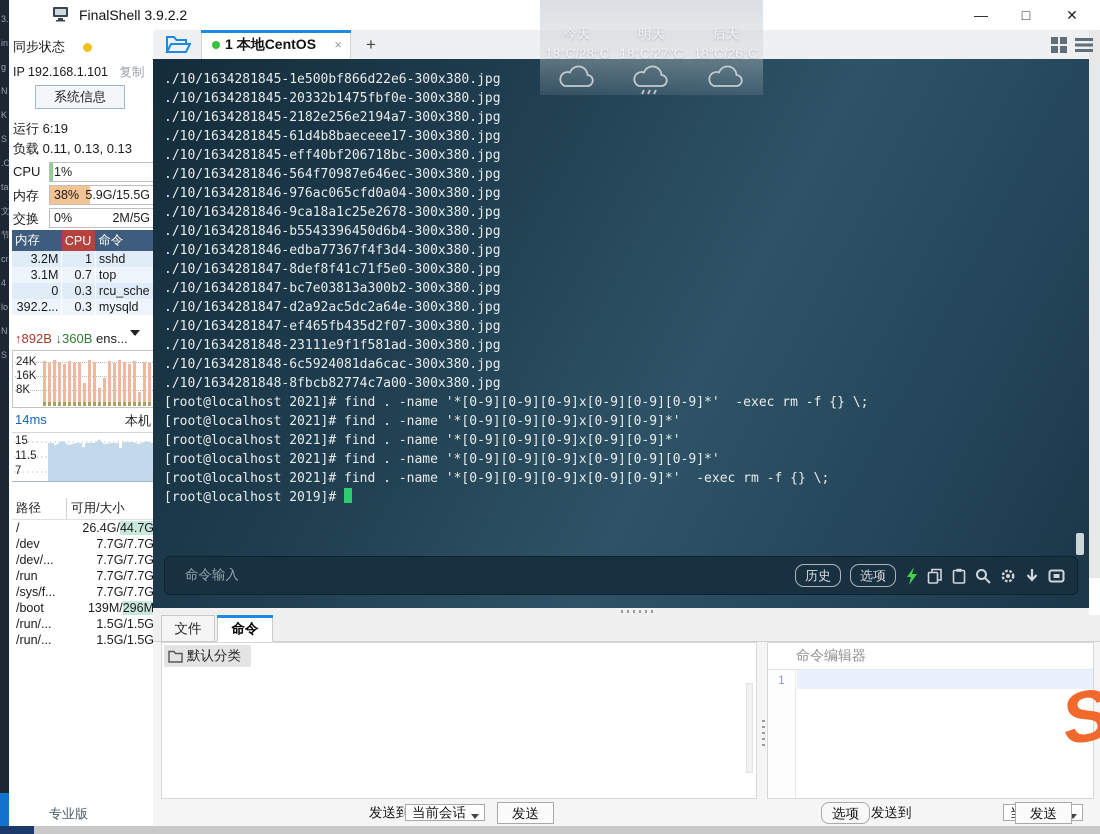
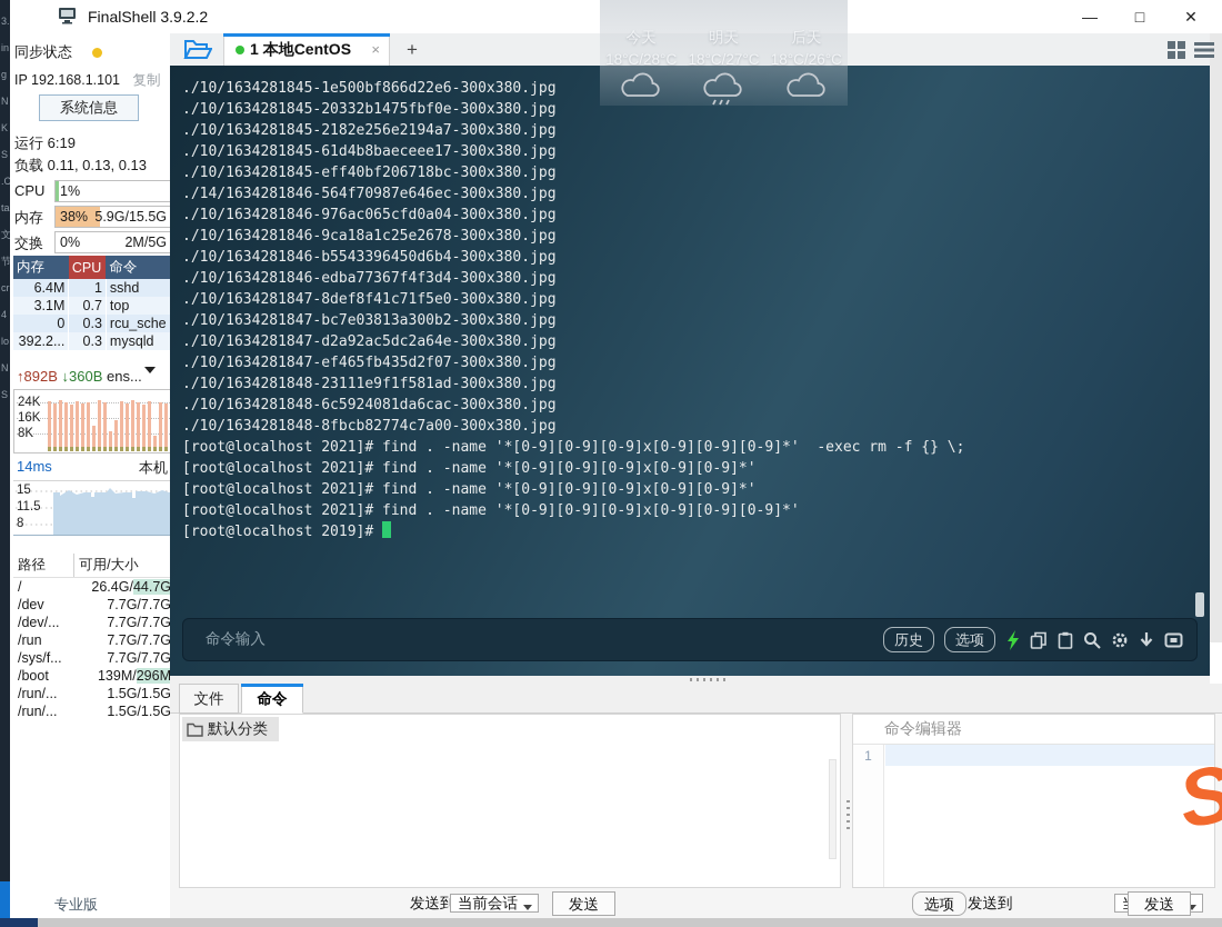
  3.
  in
  g
  N
  K
  S
  .C
  ta
  文
  节
  cr
  4
  lo
  N
  S
  FinalShell 3.9.2.2
  —
  □
  ✕
  同步状态
  IP 192.168.1.101 复制
  系统信息
  运行 6:19
  负载 0.11, 0.13, 0.13
  CPU
  1%
  内存
  38%
  5.9G/15.5G
  交换
  0%
  2M/5G
  内存	CPU	命令
- 3.2M	1	sshd
+ 6.4M	1	sshd
  3.1M	0.7	top
  0	0.3	rcu_sche
  392.2...	0.3	mysqld
  ↑892B ↓360B ens...
  24K
  16K
  8K
  14ms
  本机
  15
  11.5
- 7
+ 8
  路径	可用/大小
  /	26.4G/44.7G
  /dev	7.7G/7.7G
  /dev/...	7.7G/7.7G
  /run	7.7G/7.7G
  /sys/f...	7.7G/7.7G
  /boot	139M/296M
  /run/...	1.5G/1.5G
  /run/...	1.5G/1.5G
  专业版
  1 本地CentOS
  ×
  +
  ./10/1634281845-1e500bf866d22e6-300x380.jpg
  ./10/1634281845-20332b1475fbf0e-300x380.jpg
  ./10/1634281845-2182e256e2194a7-300x380.jpg
  ./10/1634281845-61d4b8baeceee17-300x380.jpg
  ./10/1634281845-eff40bf206718bc-300x380.jpg
- ./10/1634281846-564f70987e646ec-300x380.jpg
+ ./14/1634281846-564f70987e646ec-300x380.jpg
  ./10/1634281846-976ac065cfd0a04-300x380.jpg
  ./10/1634281846-9ca18a1c25e2678-300x380.jpg
  ./10/1634281846-b5543396450d6b4-300x380.jpg
  ./10/1634281846-edba77367f4f3d4-300x380.jpg
  ./10/1634281847-8def8f41c71f5e0-300x380.jpg
  ./10/1634281847-bc7e03813a300b2-300x380.jpg
  ./10/1634281847-d2a92ac5dc2a64e-300x380.jpg
  ./10/1634281847-ef465fb435d2f07-300x380.jpg
  ./10/1634281848-23111e9f1f581ad-300x380.jpg
  ./10/1634281848-6c5924081da6cac-300x380.jpg
  ./10/1634281848-8fbcb82774c7a00-300x380.jpg
  [root@localhost 2021]# find . -name '*[0-9][0-9][0-9]x[0-9][0-9][0-9]*' -exec rm -f {} \;
  [root@localhost 2021]# find . -name '*[0-9][0-9][0-9]x[0-9][0-9]*'
  [root@localhost 2021]# find . -name '*[0-9][0-9][0-9]x[0-9][0-9]*'
  [root@localhost 2021]# find . -name '*[0-9][0-9][0-9]x[0-9][0-9][0-9]*'
- [root@localhost 2021]# find . -name '*[0-9][0-9][0-9]x[0-9][0-9]*' -exec rm -f {} \;
  [root@localhost 2019]#
  命令输入
  历史
  选项
  文件
  命令
  默认分类
  命令编辑器
  1
  发送到
  当前会话
  发送
  选项
  发送到
  发送
  今天
  18°C/28°C
  明天
  18°C/27°C
  后天
  18°C/26°C
